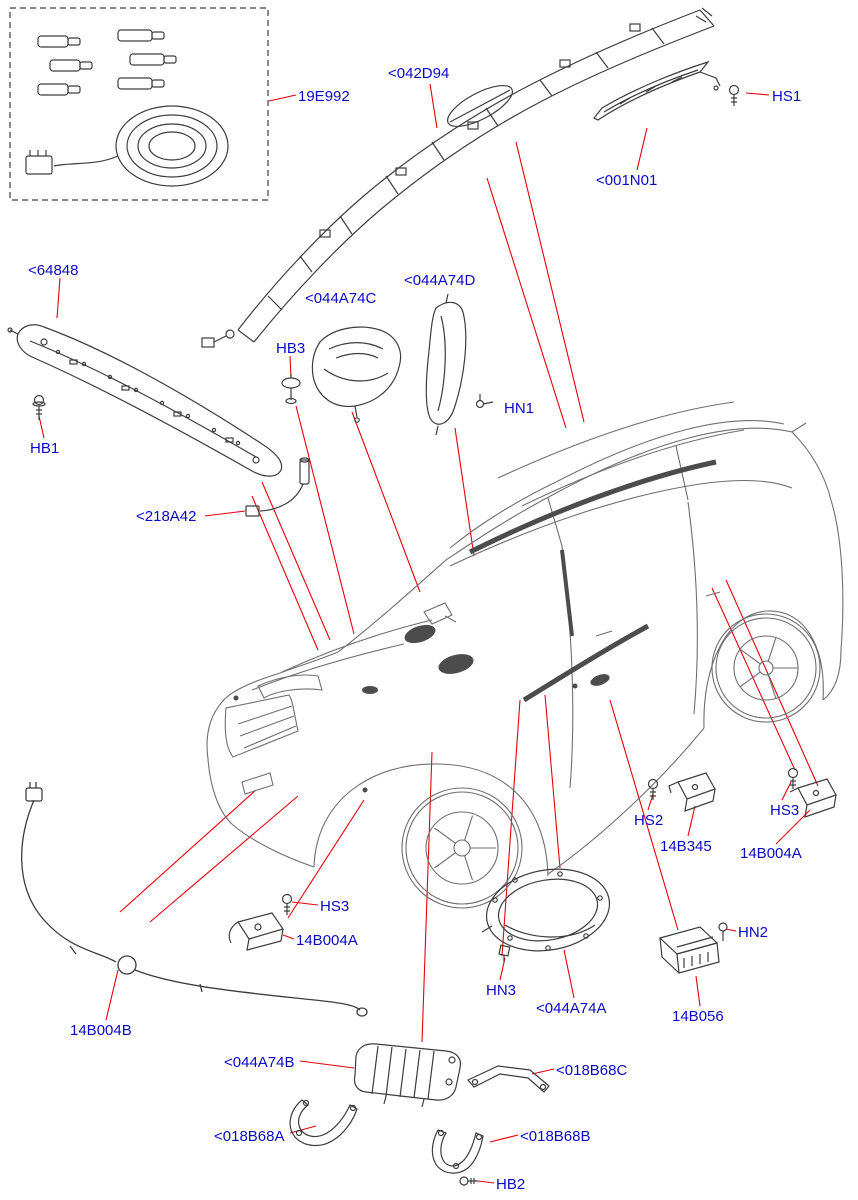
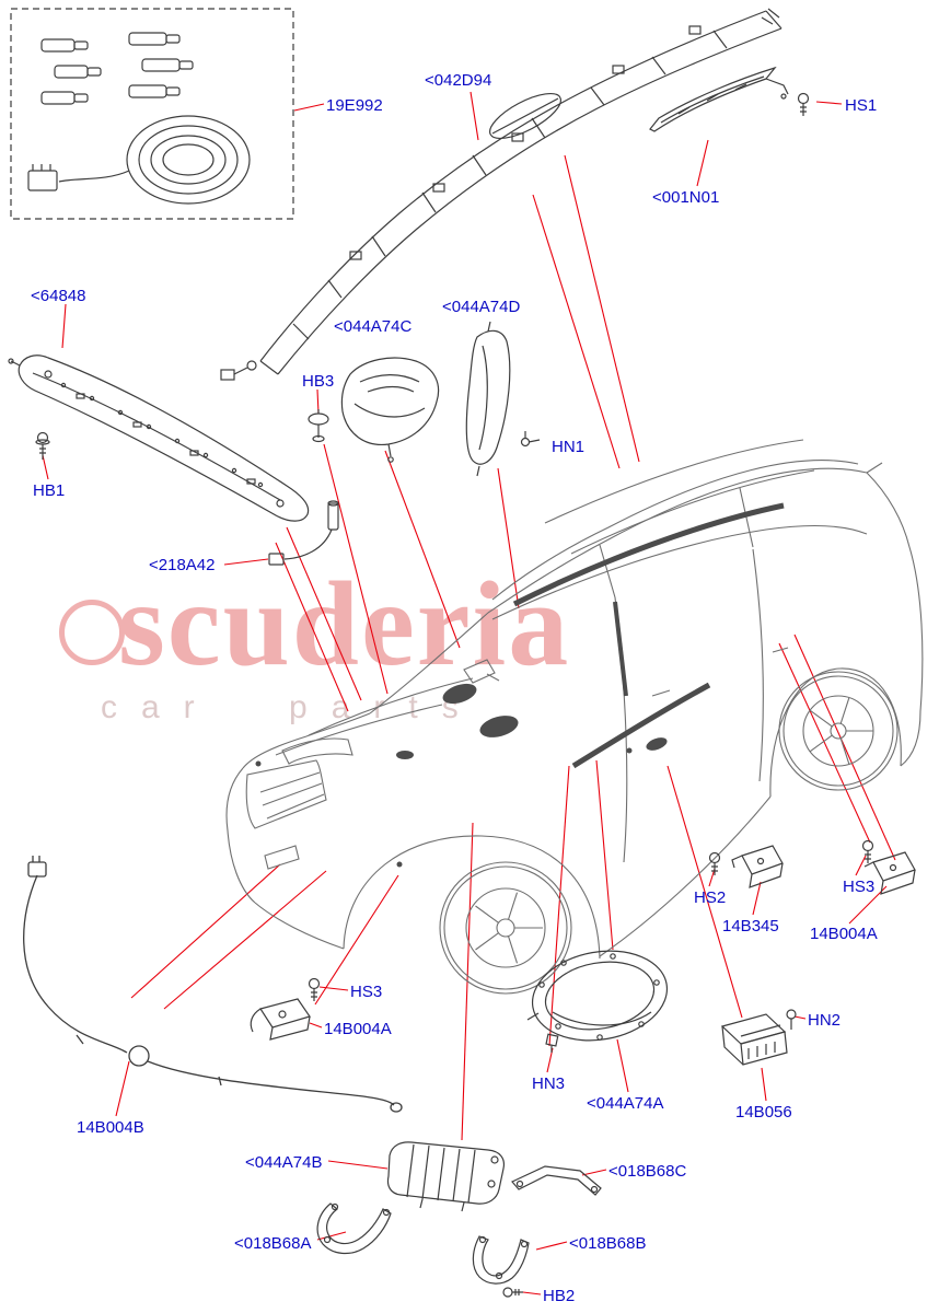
+ scuderia
+ car parts
  19E992
  <042D94
  HS1
  <001N01
  <64848
  HB1
  HB3
  <044A74C
  <044A74D
  HN1
  <218A42
  HS2
  14B345
  HS3
  14B004A
  HS3
  14B004A
  14B004B
  HN3
  <044A74A
  HN2
  14B056
  <044A74B
  <018B68C
  <018B68A
  <018B68B
  HB2
